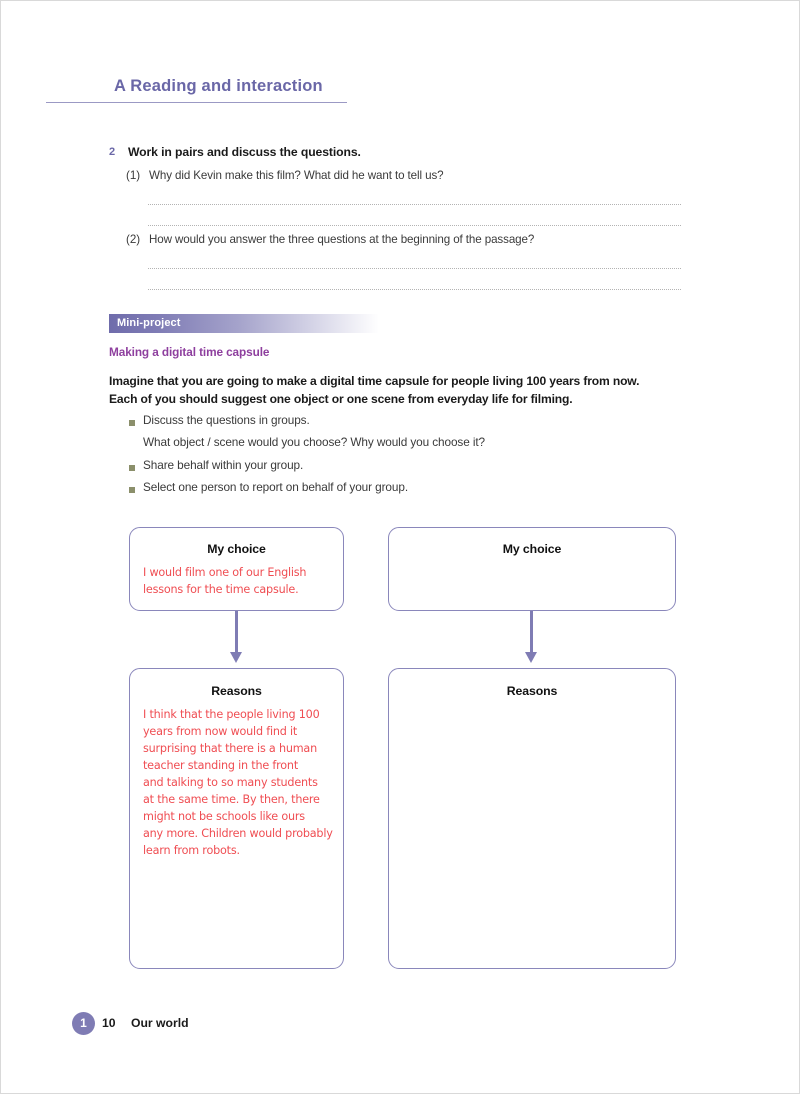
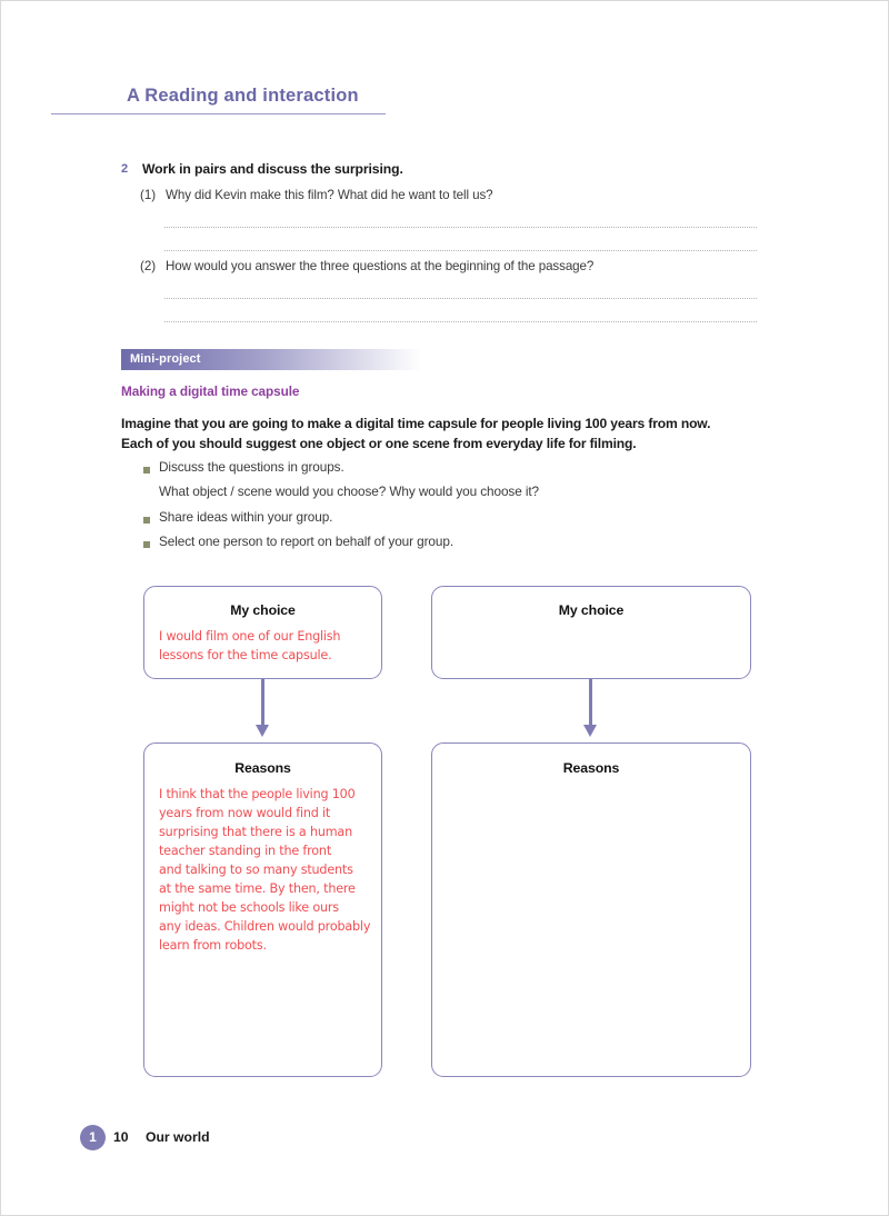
  A Reading and interaction
  2
- Work in pairs and discuss the questions.
+ Work in pairs and discuss the surprising.
  (1)
  Why did Kevin make this film? What did he want to tell us?
  (2)
  How would you answer the three questions at the beginning of the passage?
  Mini-project
  Making a digital time capsule
  Imagine that you are going to make a digital time capsule for people living 100 years from now.
  Each of you should suggest one object or one scene from everyday life for filming.
  Discuss the questions in groups.
  What object / scene would you choose? Why would you choose it?
- Share behalf within your group.
+ Share ideas within your group.
  Select one person to report on behalf of your group.
  My choice
  I would film one of our English
  lessons for the time capsule.
  Reasons
  I think that the people living 100
  years from now would find it
  surprising that there is a human
  teacher standing in the front
  and talking to so many students
  at the same time. By then, there
  might not be schools like ours
- any more. Children would probably
+ any ideas. Children would probably
  learn from robots.
  My choice
  Reasons
  1
  10
  Our world
